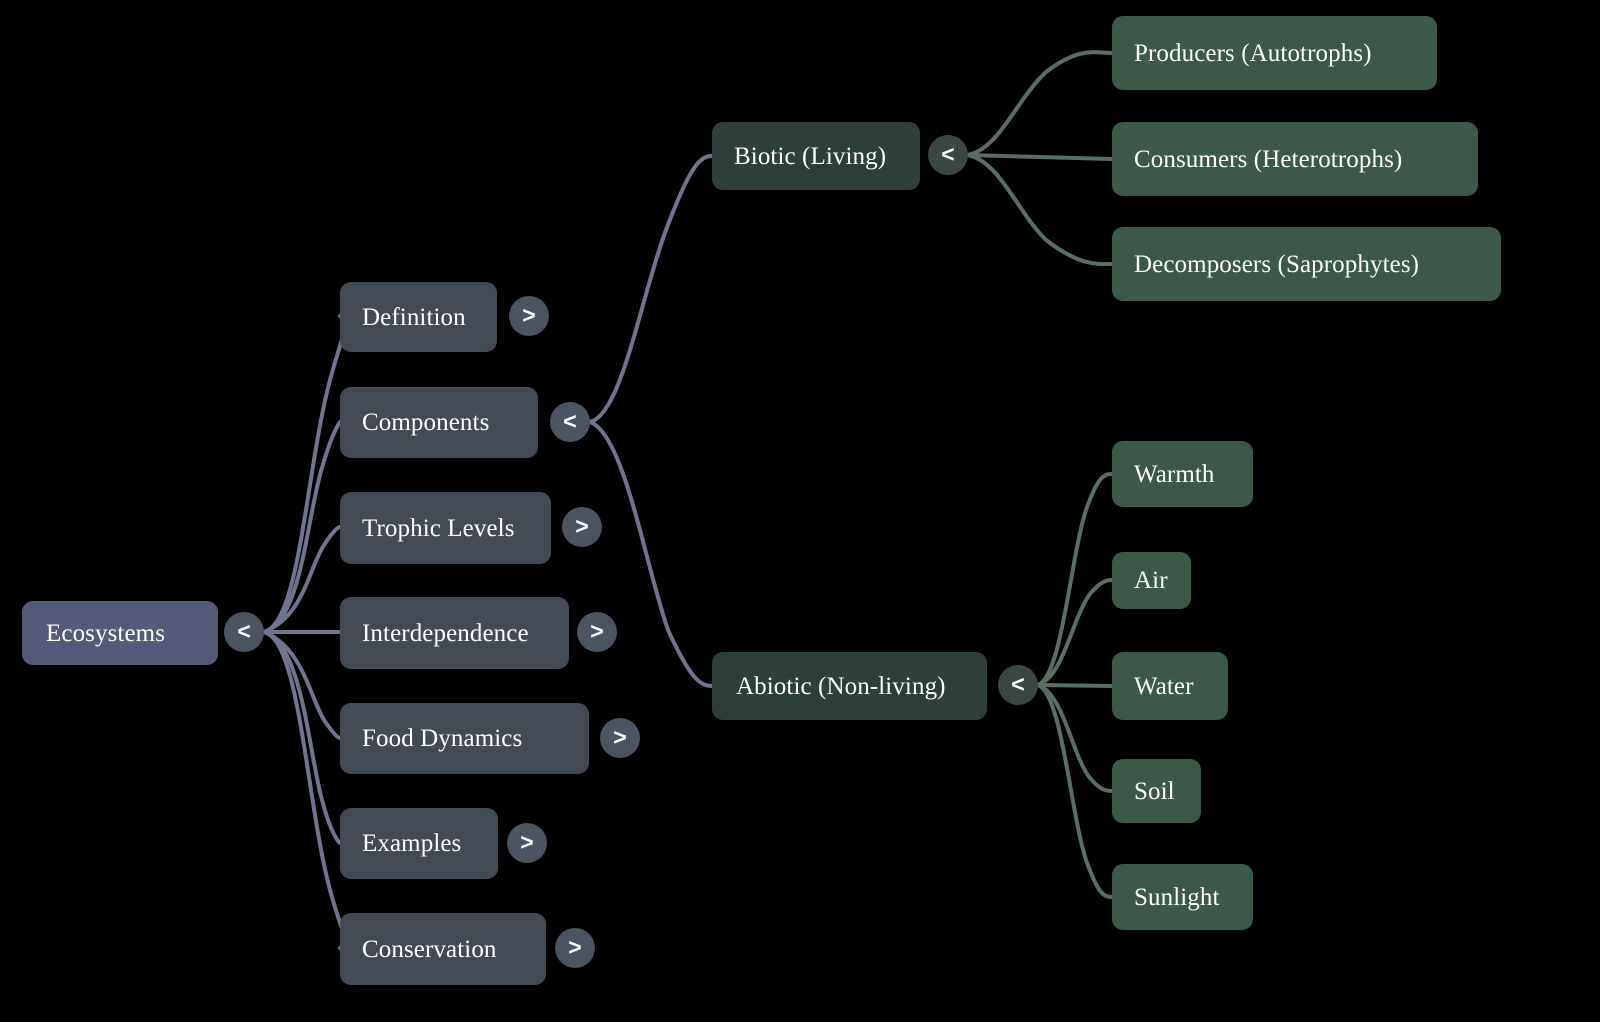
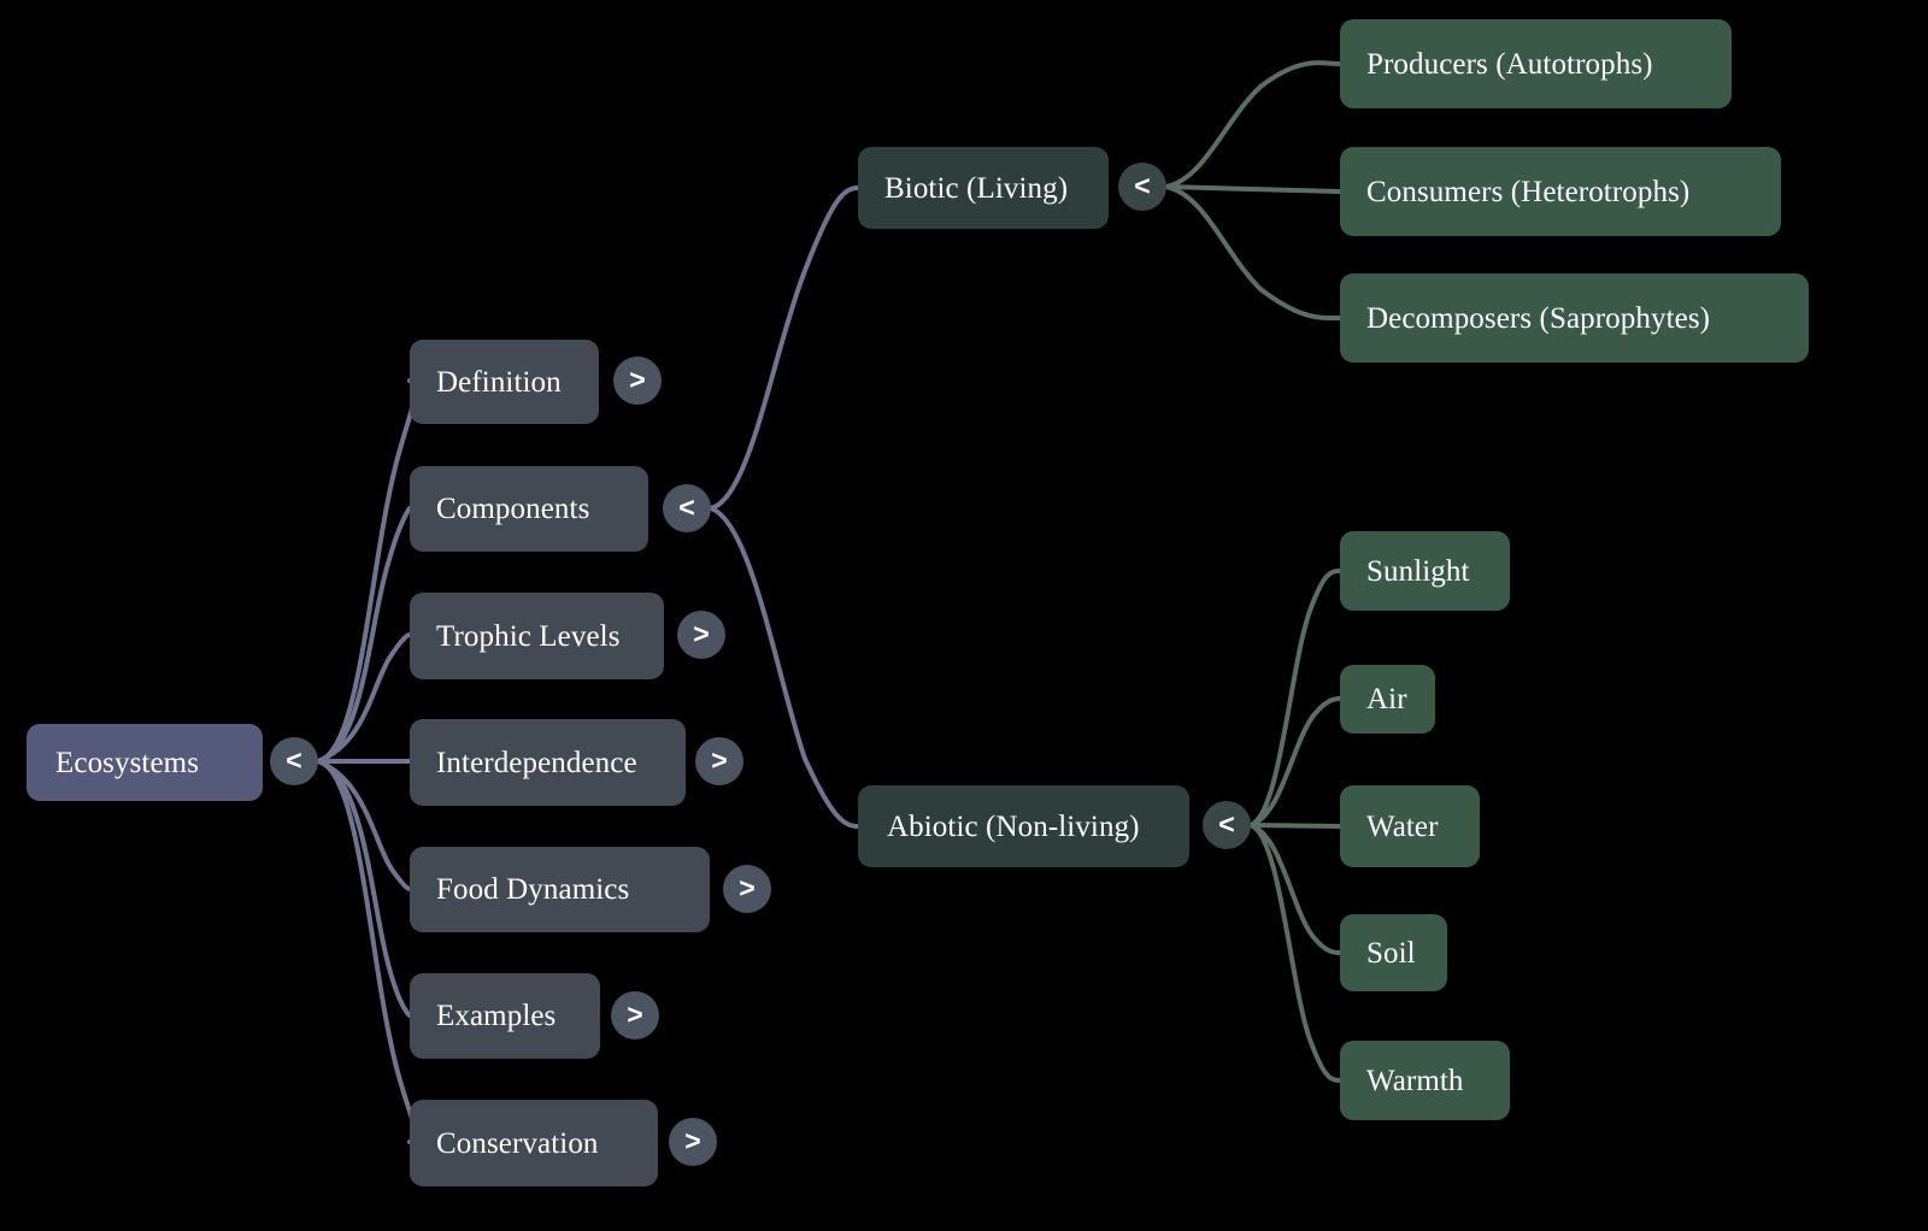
  Ecosystems
  <
  Definition
  >
  Components
  <
  Trophic Levels
  >
  Interdependence
  >
  Food Dynamics
  >
  Examples
  >
  Conservation
  >
  Biotic (Living)
  <
  Abiotic (Non-living)
  <
  Producers (Autotrophs)
  Consumers (Heterotrophs)
  Decomposers (Saprophytes)
- Warmth
+ Sunlight
  Air
  Water
  Soil
- Sunlight
+ Warmth
